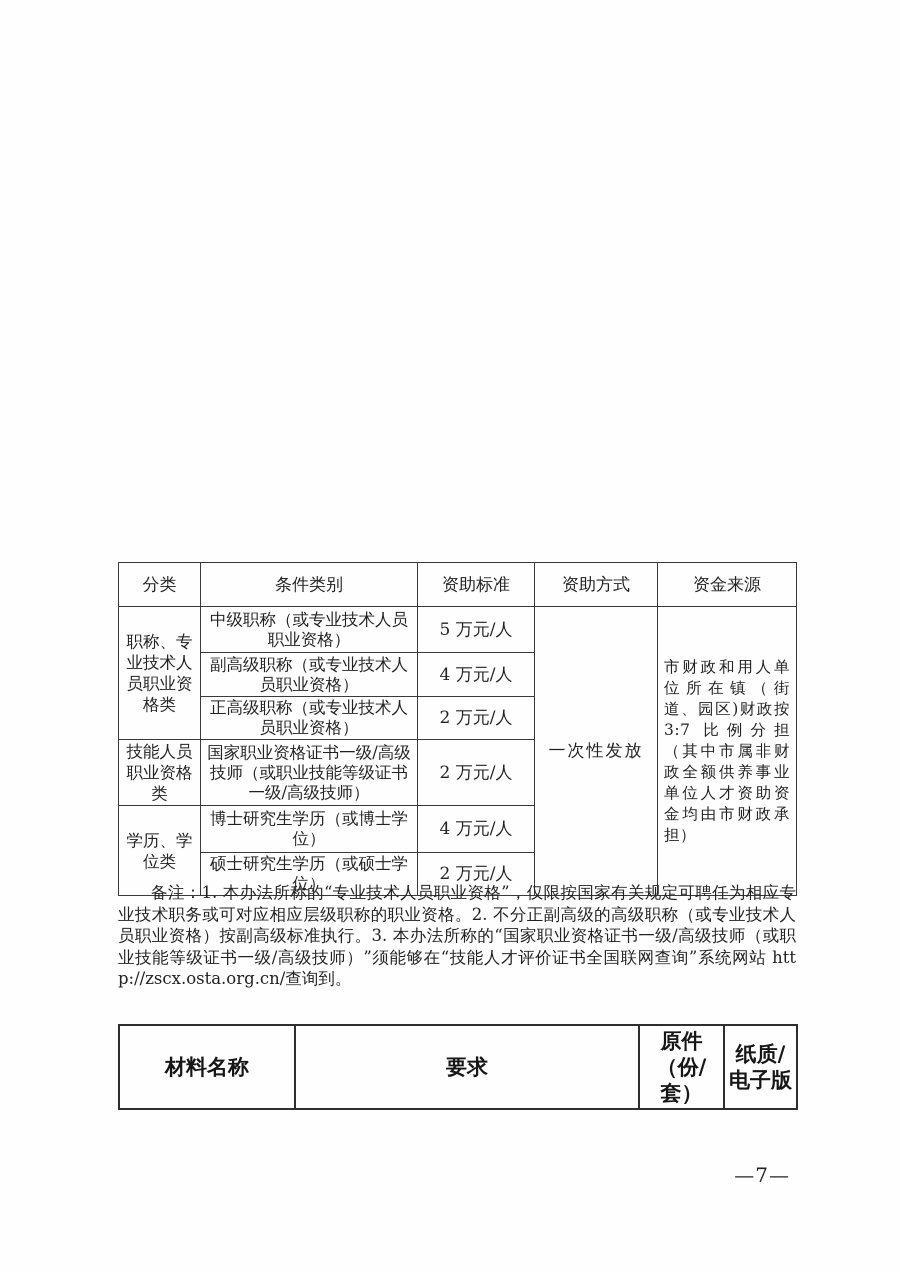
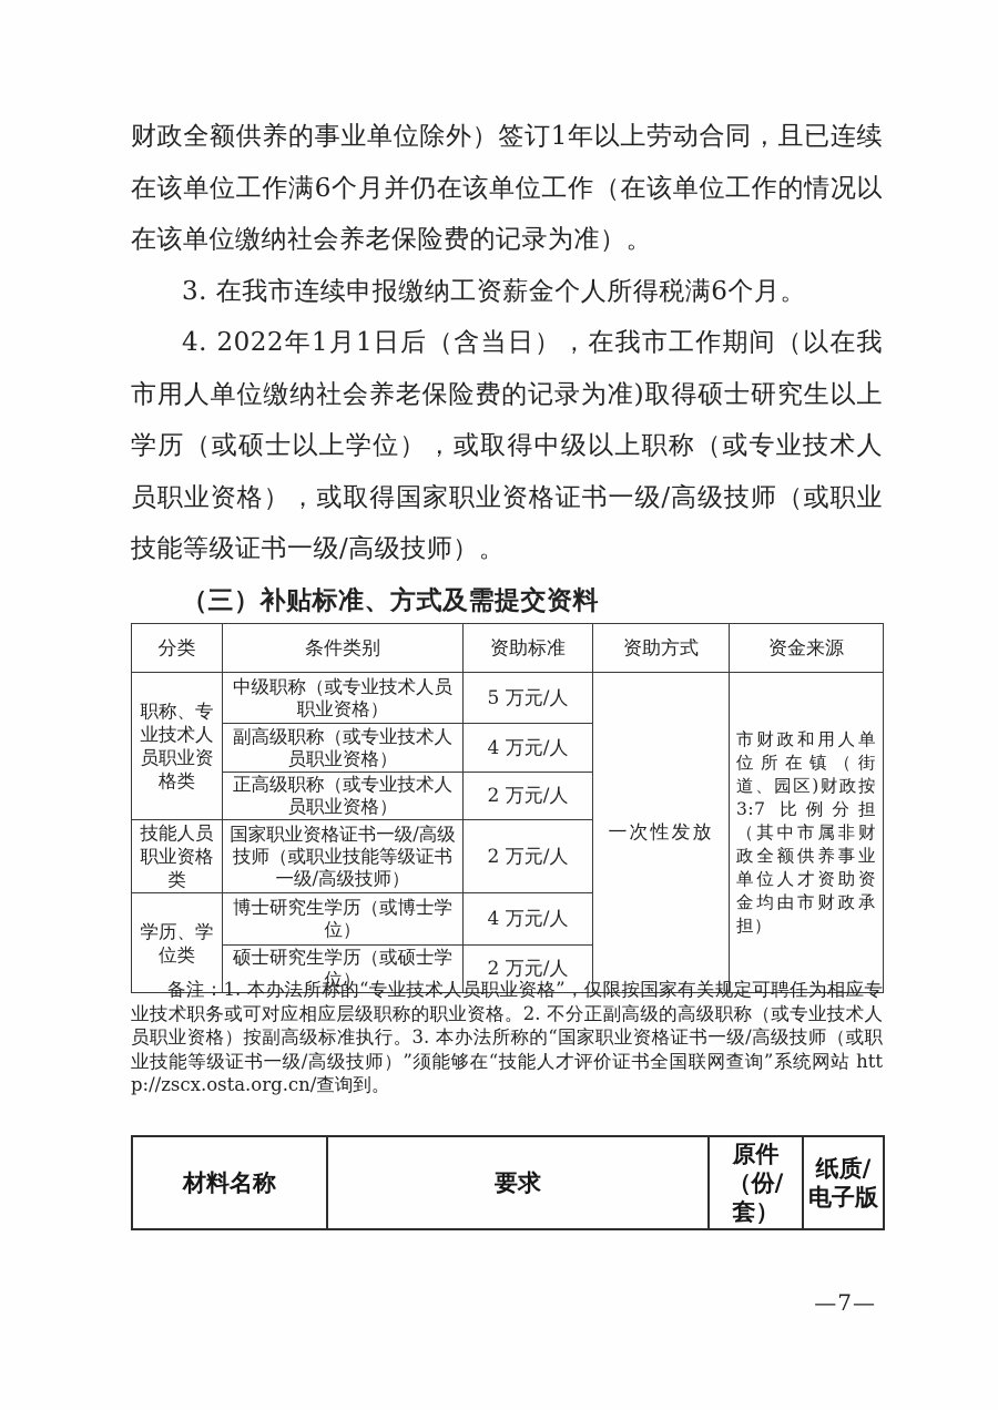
+ 财政全额供养的事业单位除外）签订1年以上劳动合同，且已连续在该单位工作满6个月并仍在该单位工作（在该单位工作的情况以在该单位缴纳社会养老保险费的记录为准）。
+ 3. 在我市连续申报缴纳工资薪金个人所得税满6个月。
+ 4. 2022年1月1日后（含当日），在我市工作期间（以在我市用人单位缴纳社会养老保险费的记录为准)取得硕士研究生以上学历（或硕士以上学位），或取得中级以上职称（或专业技术人员职业资格），或取得国家职业资格证书一级/高级技师（或职业技能等级证书一级/高级技师）。
+ （三）补贴标准、方式及需提交资料
  分类	条件类别	资助标准	资助方式	资金来源
  职称、专业技术人员职业资格类	中级职称（或专业技术人员职业资格）	5 万元/人	一次性发放	市财政和用人单位所在镇（街道、园区)财政按 3:7 比例分担（其中市属非财政全额供养事业单位人才资助资金均由市财政承担）
  副高级职称（或专业技术人员职业资格）	4 万元/人
  正高级职称（或专业技术人员职业资格）	2 万元/人
  技能人员职业资格类	国家职业资格证书一级/高级技师（或职业技能等级证书一级/高级技师）	2 万元/人
  学历、学位类	博士研究生学历（或博士学位）	4 万元/人
  硕士研究生学历（或硕士学位）	2 万元/人
  备注：1. 本办法所称的“专业技术人员职业资格”，仅限按国家有关规定可聘任为相应专业技术职务或可对应相应层级职称的职业资格。2. 不分正副高级的高级职称（或专业技术人员职业资格）按副高级标准执行。3. 本办法所称的“国家职业资格证书一级/高级技师（或职业技能等级证书一级/高级技师）”须能够在“技能人才评价证书全国联网查询”系统网站 http://zscx.osta.org.cn/查询到。
  材料名称	要求	原件（份/套）	纸质/电子版
  —7—
